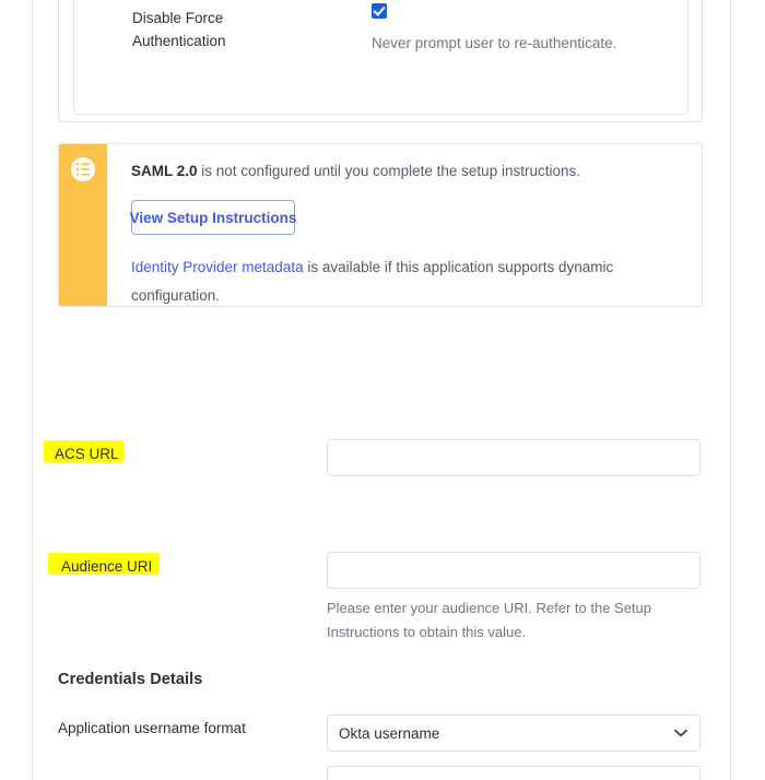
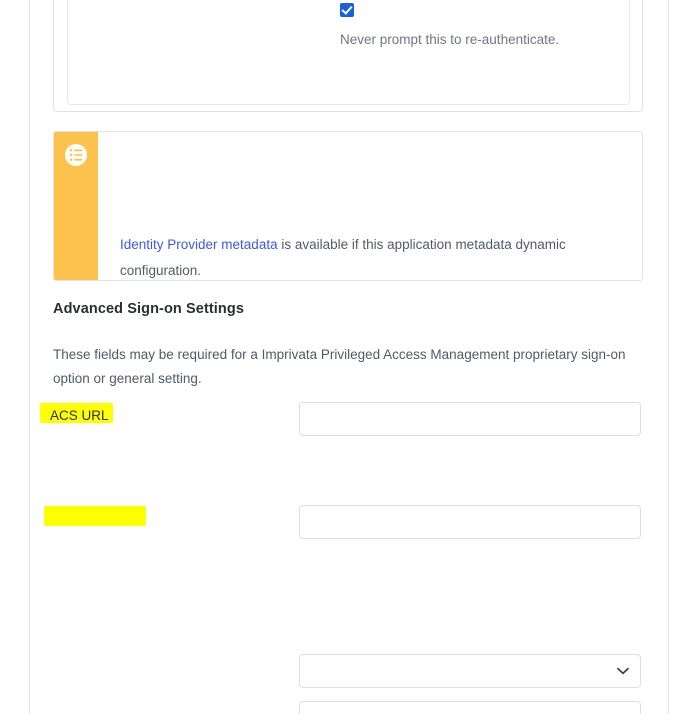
- Disable Force
- Authentication
- Never prompt user to re-authenticate.
+ Never prompt this to re-authenticate.
- SAML 2.0 is not configured until you complete the setup instructions.
- View Setup Instructions
- Identity Provider metadata is available if this application supports dynamic configuration.
+ Identity Provider metadata is available if this application metadata dynamic configuration.
+ Advanced Sign-on Settings
+ These fields may be required for a Imprivata Privileged Access Management proprietary sign-on option or general setting.
  ACS URL
- Audience URI
- Please enter your audience URI. Refer to the Setup Instructions to obtain this value.
- Credentials Details
- Application username format
- Okta username
